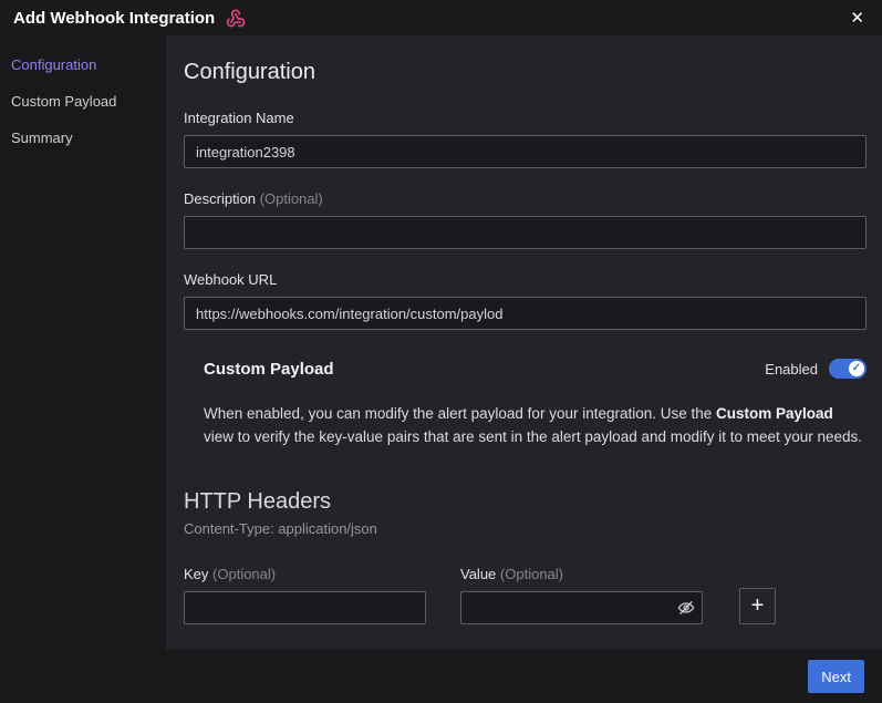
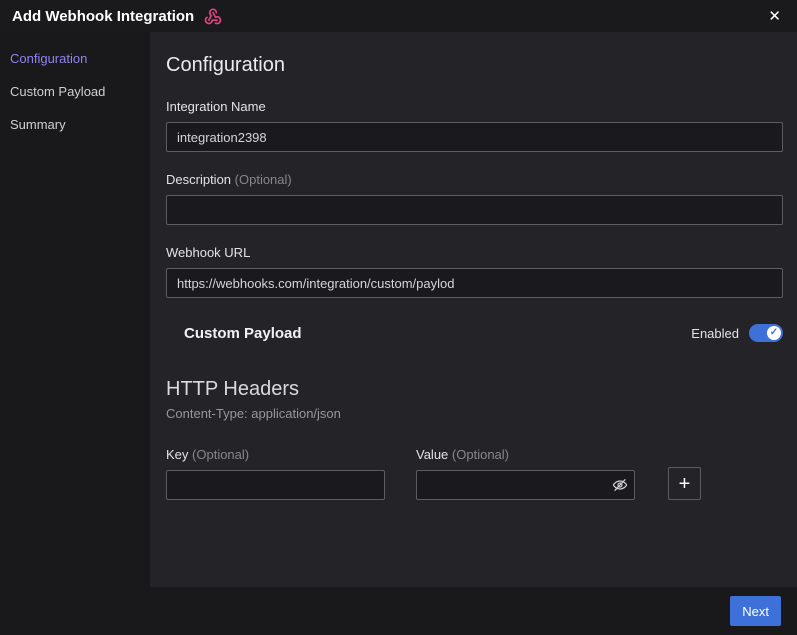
  Add Webhook Integration
  ✕
  Configuration
  Custom Payload
  Summary
  Configuration
  Integration Name
  integration2398
  Description (Optional)
  Webhook URL
  https://webhooks.com/integration/custom/paylod
  Custom Payload
  Enabled
  ✓
- When enabled, you can modify the alert payload for your integration. Use the Custom Payload view to verify the key-value pairs that are sent in the alert payload and modify it to meet your needs.
  HTTP Headers
  Content-Type: application/json
  Key (Optional)
  Value (Optional)
  +
  Next
